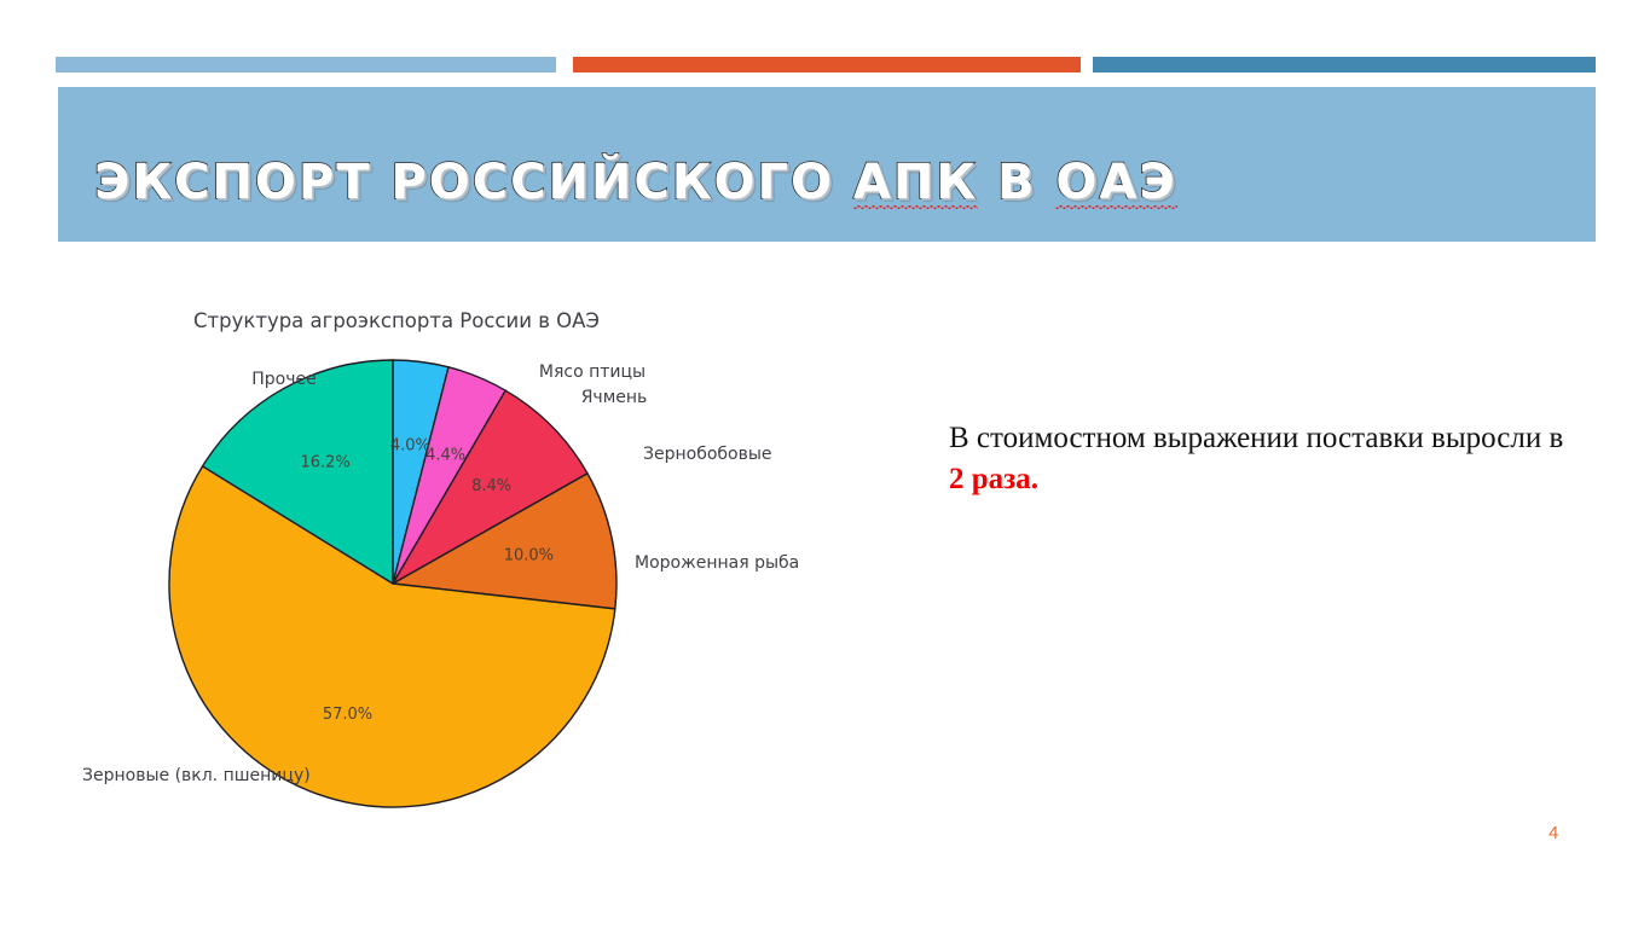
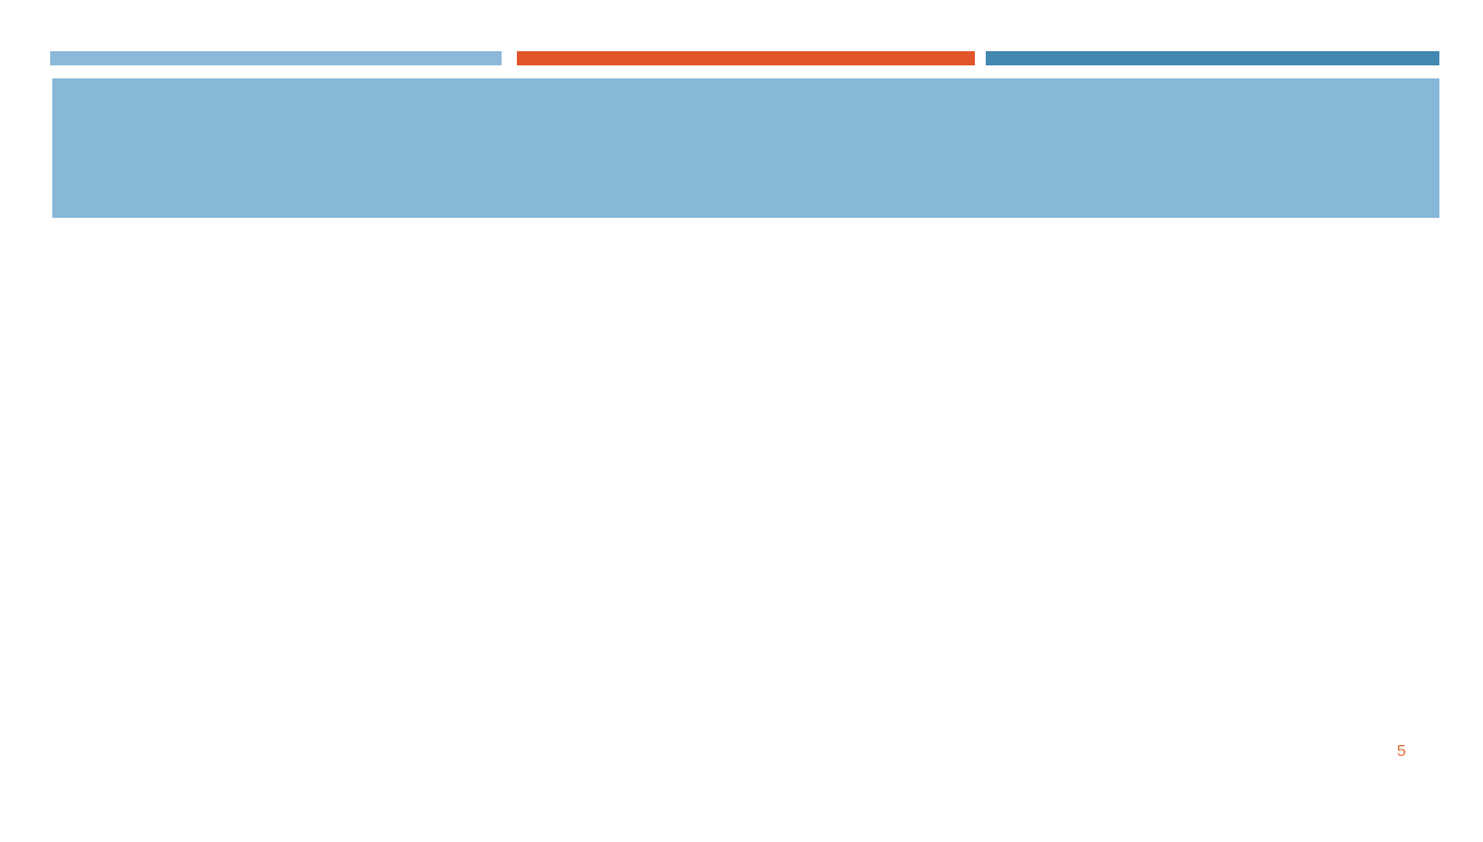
- ЭКСПОРТ РОССИЙСКОГО АПК В ОАЭ
- Структура агроэкспорта России в ОАЭ
- 4.0%
- 4.4%
- 8.4%
- 10.0%
- 57.0%
- 16.2%
- Мясо птицы
- Ячмень
- Зернобобовые
- Мороженная рыба
- Зерновые (вкл. пшеницу)
- Прочее
- В стоимостном выражении поставки выросли в 2 раза.
- 4
+ 5
